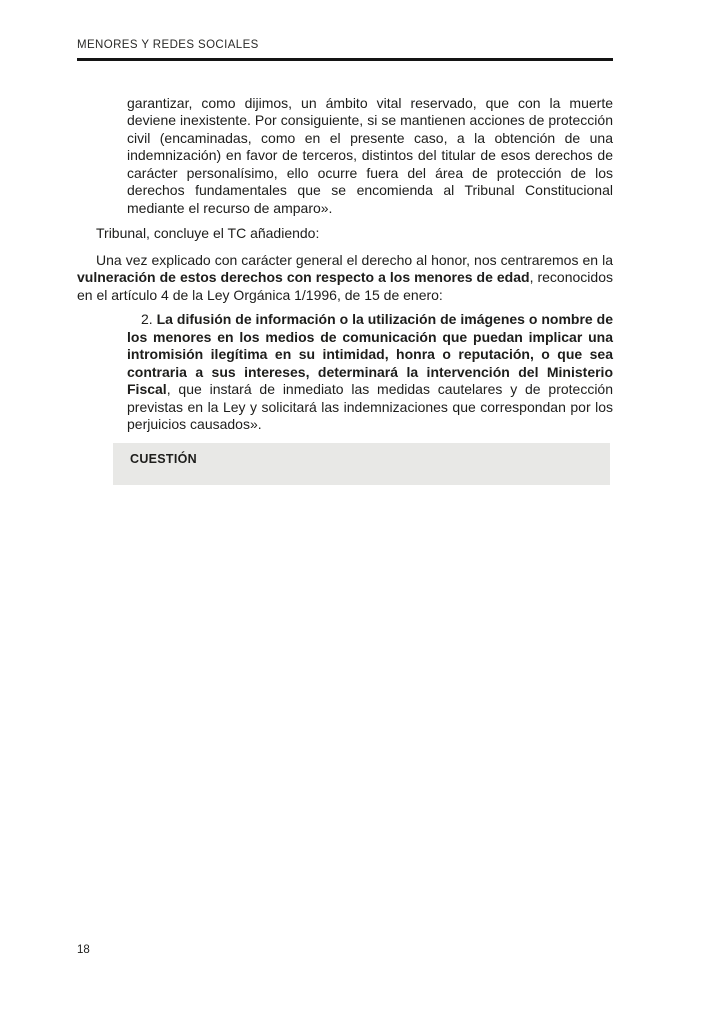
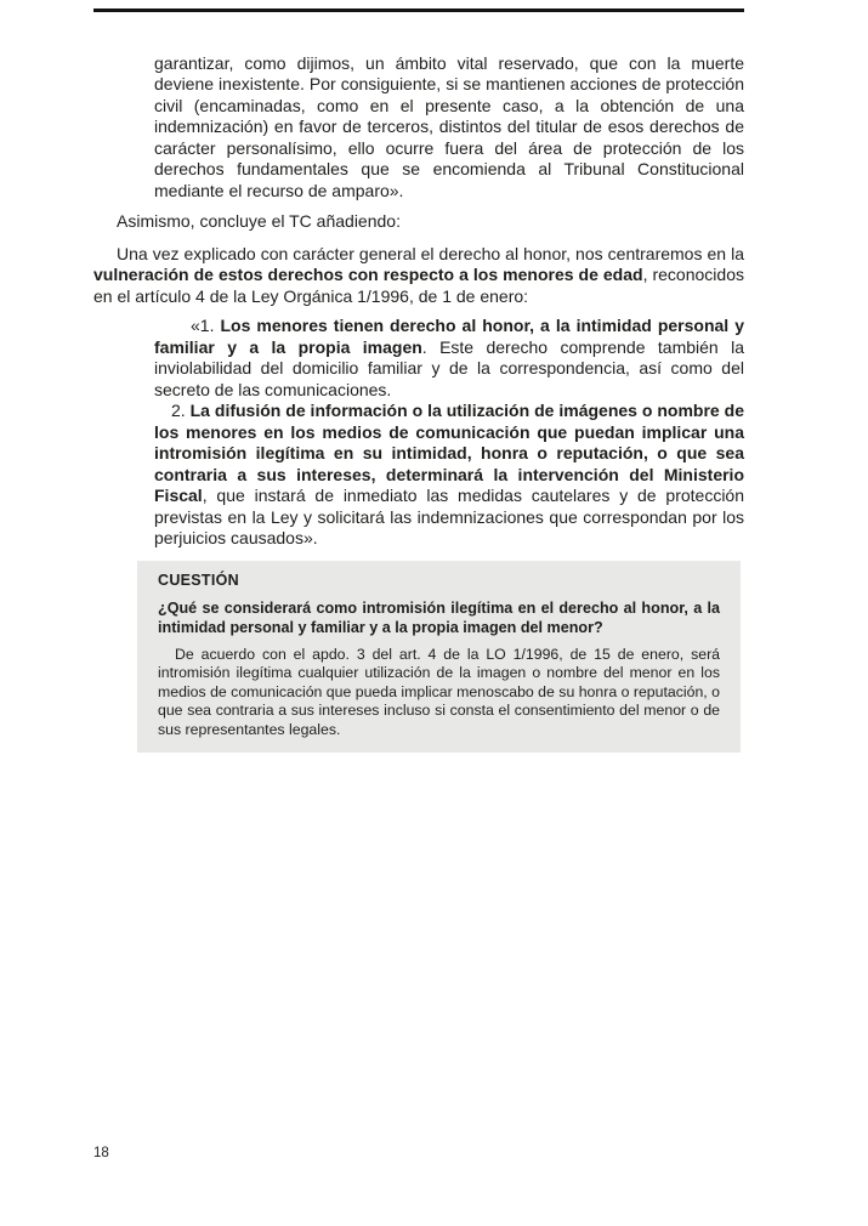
- MENORES Y REDES SOCIALES
  garantizar, como dijimos, un ámbito vital reservado, que con la muerte deviene inexistente. Por consiguiente, si se mantienen acciones de protección civil (encaminadas, como en el presente caso, a la obtención de una indemnización) en favor de terceros, distintos del titular de esos derechos de carácter personalísimo, ello ocurre fuera del área de protección de los derechos fundamentales que se encomienda al Tribunal Constitucional mediante el recurso de amparo».
- Tribunal, concluye el TC añadiendo:
+ Asimismo, concluye el TC añadiendo:
- Una vez explicado con carácter general el derecho al honor, nos centraremos en la vulneración de estos derechos con respecto a los menores de edad, reconocidos en el artículo 4 de la Ley Orgánica 1/1996, de 15 de enero:
+ Una vez explicado con carácter general el derecho al honor, nos centraremos en la vulneración de estos derechos con respecto a los menores de edad, reconocidos en el artículo 4 de la Ley Orgánica 1/1996, de 1 de enero:
+ «1. Los menores tienen derecho al honor, a la intimidad personal y familiar y a la propia imagen. Este derecho comprende también la inviolabilidad del domicilio familiar y de la correspondencia, así como del secreto de las comunicaciones.
  2. La difusión de información o la utilización de imágenes o nombre de los menores en los medios de comunicación que puedan implicar una intromisión ilegítima en su intimidad, honra o reputación, o que sea contraria a sus intereses, determinará la intervención del Ministerio Fiscal, que instará de inmediato las medidas cautelares y de protección previstas en la Ley y solicitará las indemnizaciones que correspondan por los perjuicios causados».
  CUESTIÓN
+ ¿Qué se considerará como intromisión ilegítima en el derecho al honor, a la intimidad personal y familiar y a la propia imagen del menor?
+ De acuerdo con el apdo. 3 del art. 4 de la LO 1/1996, de 15 de enero, será intromisión ilegítima cualquier utilización de la imagen o nombre del menor en los medios de comunicación que pueda implicar menoscabo de su honra o reputación, o que sea contraria a sus intereses incluso si consta el consentimiento del menor o de sus representantes legales.
  18
